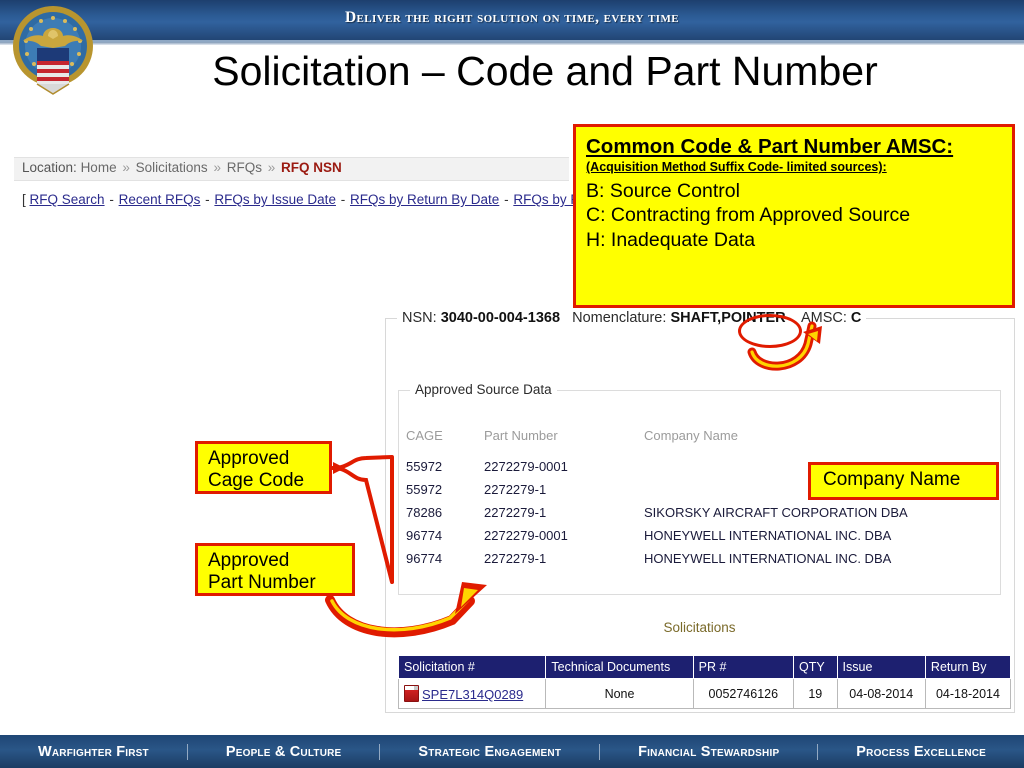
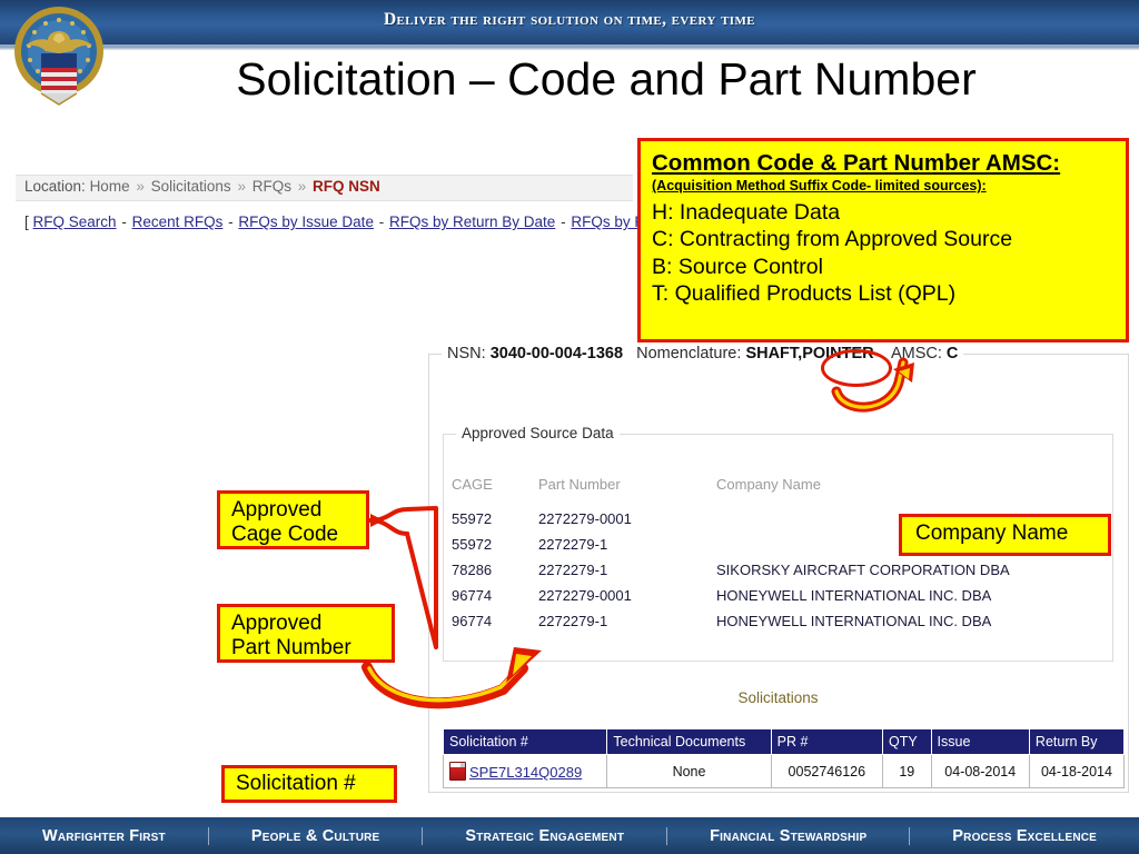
  Deliver the right solution on time, every time
  Solicitation – Code and Part Number
  Location: Home » Solicitations » RFQs » RFQ NSN
  [ RFQ Search - Recent RFQs - RFQs by Issue Date - RFQs by Return By Date - RFQs by
  NSN: 3040-00-004-1368 Nomenclature: SHAFT,POINTER AMSC: C
  Approved Source Data
  CAGE	Part Number	Company Name
  55972	2272279-0001
  55972	2272279-1
  78286	2272279-1	SIKORSKY AIRCRAFT CORPORATION DBA
  96774	2272279-0001	HONEYWELL INTERNATIONAL INC. DBA
  96774	2272279-1	HONEYWELL INTERNATIONAL INC. DBA
  Solicitations
  Solicitation #	Technical Documents	PR #	QTY	Issue	Return By
  SPE7L314Q0289	None	0052746126	19	04-08-2014	04-18-2014
  Common Code & Part Number AMSC:
  (Acquisition Method Suffix Code- limited sources):
- B: Source Control
+ H: Inadequate Data
  C: Contracting from Approved Source
- H: Inadequate Data
+ B: Source Control
+ T: Qualified Products List (QPL)
  Approved
  Cage Code
  Approved
  Part Number
+ Solicitation #
  Company Name
  Warfighter First
  People & Culture
  Strategic Engagement
  Financial Stewardship
  Process Excellence
